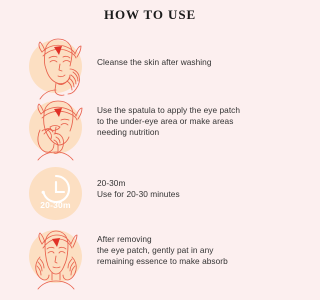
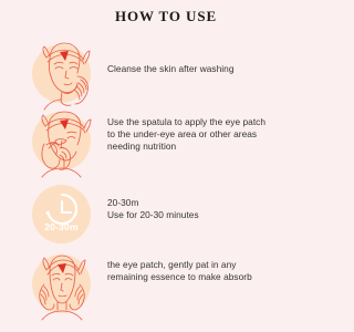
  HOW TO USE
  Cleanse the skin after washing
  Use the spatula to apply the eye patch
- to the under-eye area or make areas
+ to the under-eye area or other areas
  needing nutrition
  20-30m
  20-30m
  Use for 20-30 minutes
- After removing
  the eye patch, gently pat in any
  remaining essence to make absorb
